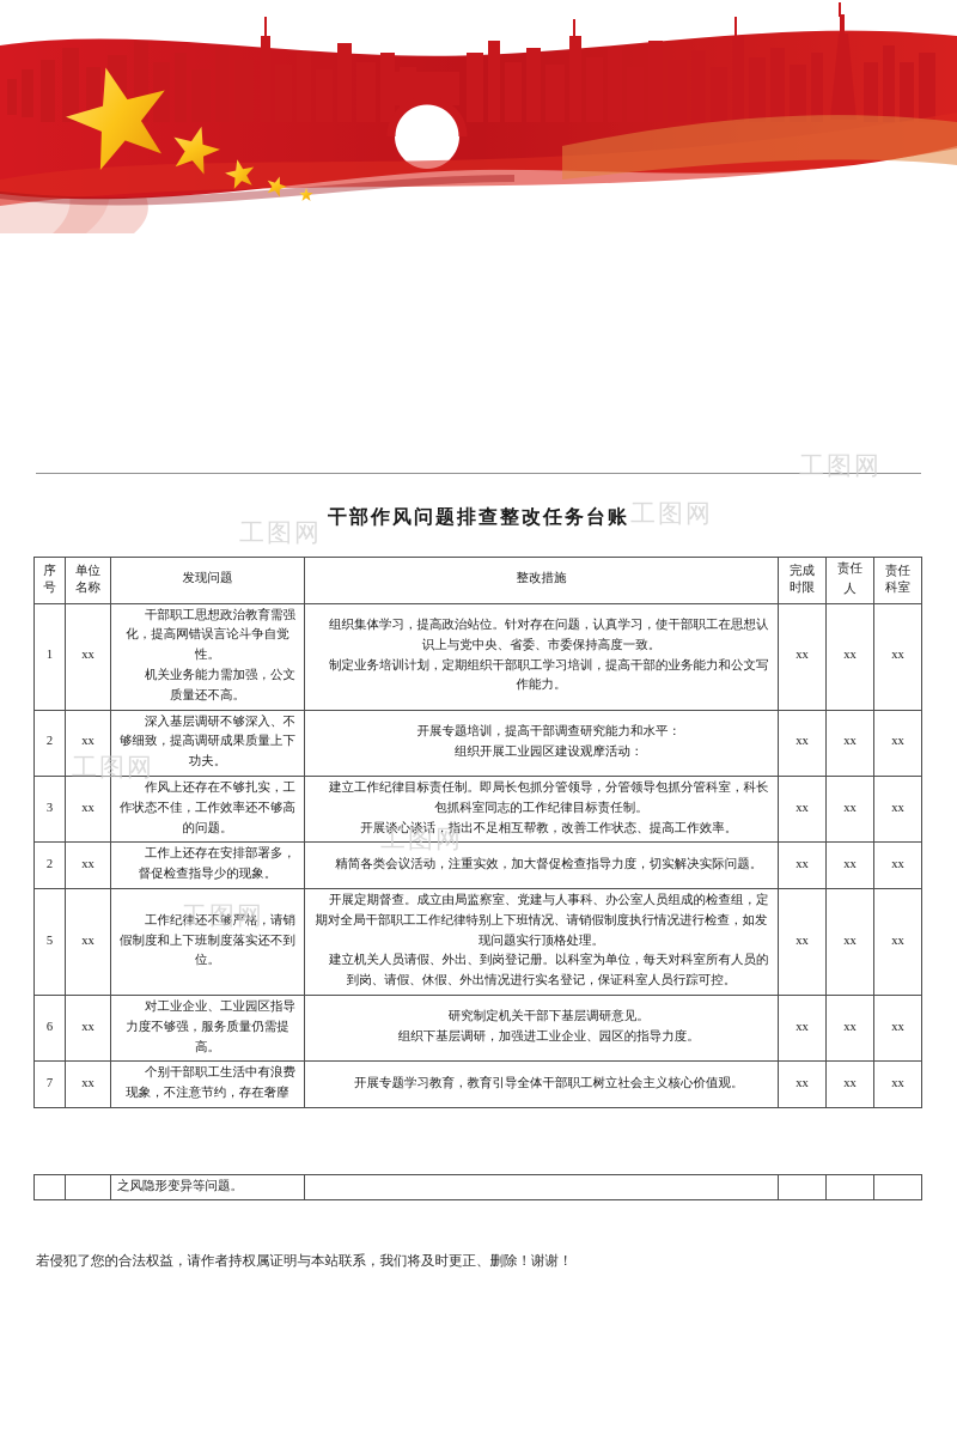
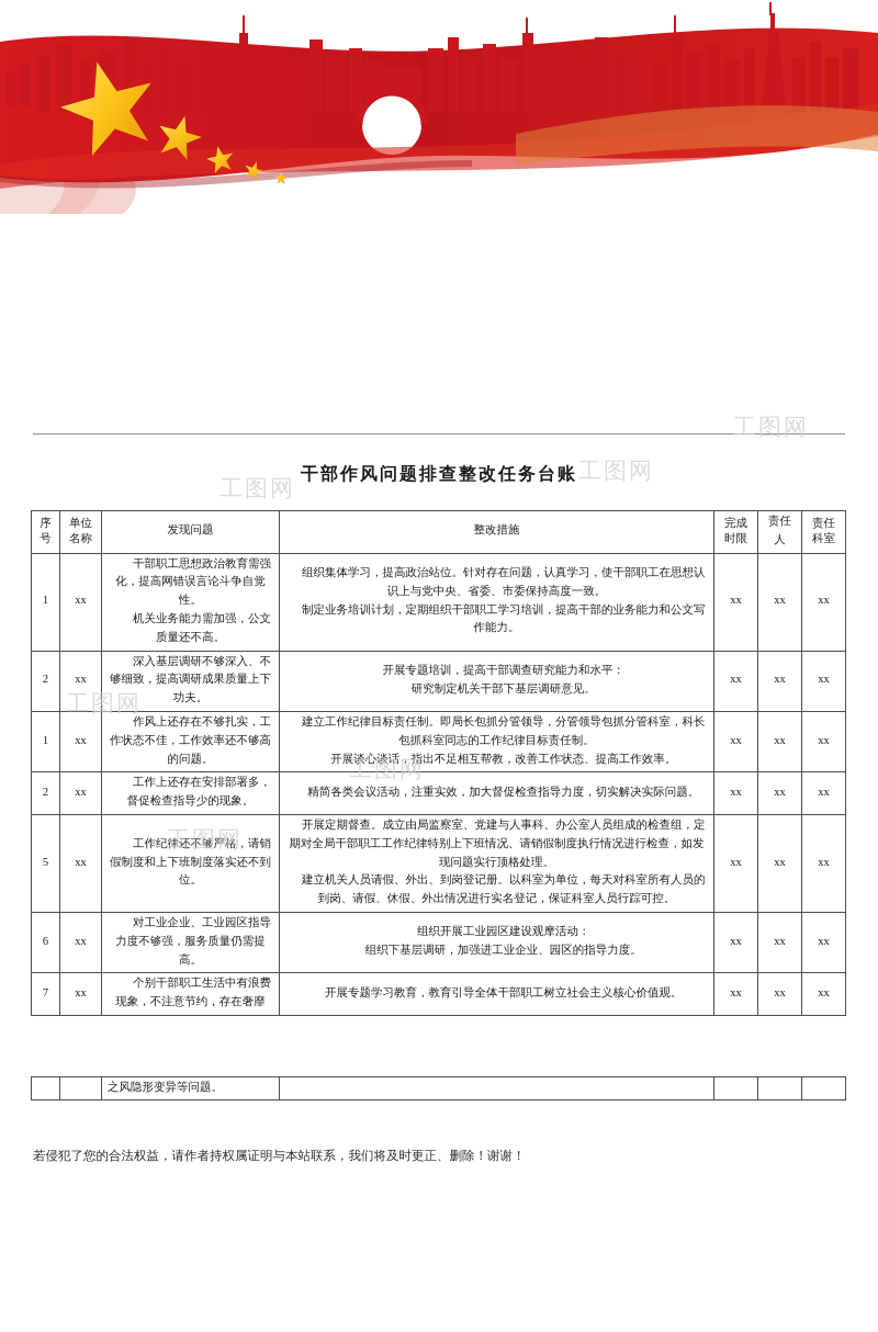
  工图网
  工图网
  工图网
  工图网
  工图网
  工图网
  干部作风问题排查整改任务台账
  序号	单位名称	发现问题	整改措施	完成时限	责任人	责任科室
  1	xx	干部职工思想政治教育需强化，提高网错误言论斗争自觉性。机关业务能力需加强，公文质量还不高。	组织集体学习，提高政治站位。针对存在问题，认真学习，使干部职工在思想认识上与党中央、省委、市委保持高度一致。制定业务培训计划，定期组织干部职工学习培训，提高干部的业务能力和公文写作能力。	xx	xx	xx
- 2	xx	深入基层调研不够深入、不够细致，提高调研成果质量上下功夫。	开展专题培训，提高干部调查研究能力和水平：组织开展工业园区建设观摩活动：	xx	xx	xx
+ 2	xx	深入基层调研不够深入、不够细致，提高调研成果质量上下功夫。	开展专题培训，提高干部调查研究能力和水平：研究制定机关干部下基层调研意见。	xx	xx	xx
- 3	xx	作风上还存在不够扎实，工作状态不佳，工作效率还不够高的问题。	建立工作纪律目标责任制。即局长包抓分管领导，分管领导包抓分管科室，科长包抓科室同志的工作纪律目标责任制。开展谈心谈话，指出不足相互帮教，改善工作状态、提高工作效率。	xx	xx	xx
+ 1	xx	作风上还存在不够扎实，工作状态不佳，工作效率还不够高的问题。	建立工作纪律目标责任制。即局长包抓分管领导，分管领导包抓分管科室，科长包抓科室同志的工作纪律目标责任制。开展谈心谈话，指出不足相互帮教，改善工作状态、提高工作效率。	xx	xx	xx
  2	xx	工作上还存在安排部署多，督促检查指导少的现象。	精简各类会议活动，注重实效，加大督促检查指导力度，切实解决实际问题。	xx	xx	xx
  5	xx	工作纪律还不够严格，请销假制度和上下班制度落实还不到位。	开展定期督查。成立由局监察室、党建与人事科、办公室人员组成的检查组，定期对全局干部职工工作纪律特别上下班情况、请销假制度执行情况进行检查，如发现问题实行顶格处理。建立机关人员请假、外出、到岗登记册。以科室为单位，每天对科室所有人员的到岗、请假、休假、外出情况进行实名登记，保证科室人员行踪可控。	xx	xx	xx
- 6	xx	对工业企业、工业园区指导力度不够强，服务质量仍需提高。	研究制定机关干部下基层调研意见。组织下基层调研，加强进工业企业、园区的指导力度。	xx	xx	xx
+ 6	xx	对工业企业、工业园区指导力度不够强，服务质量仍需提高。	组织开展工业园区建设观摩活动：组织下基层调研，加强进工业企业、园区的指导力度。	xx	xx	xx
  7	xx	个别干部职工生活中有浪费现象，不注意节约，存在奢靡	开展专题学习教育，教育引导全体干部职工树立社会主义核心价值观。	xx	xx	xx
  		之风隐形变异等问题。
  若侵犯了您的合法权益，请作者持权属证明与本站联系，我们将及时更正、删除！谢谢！
